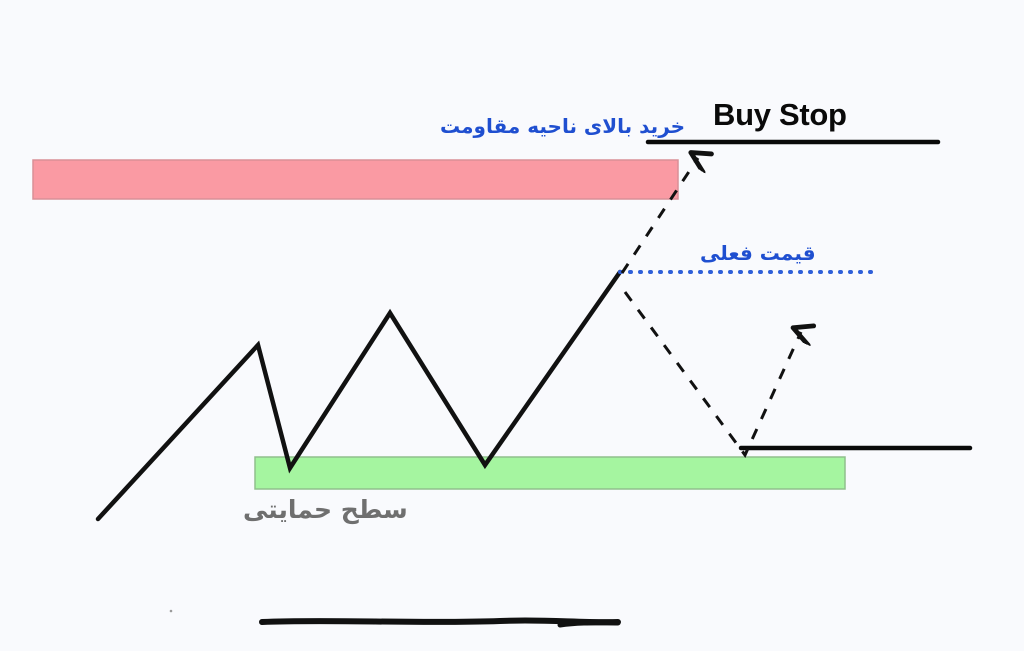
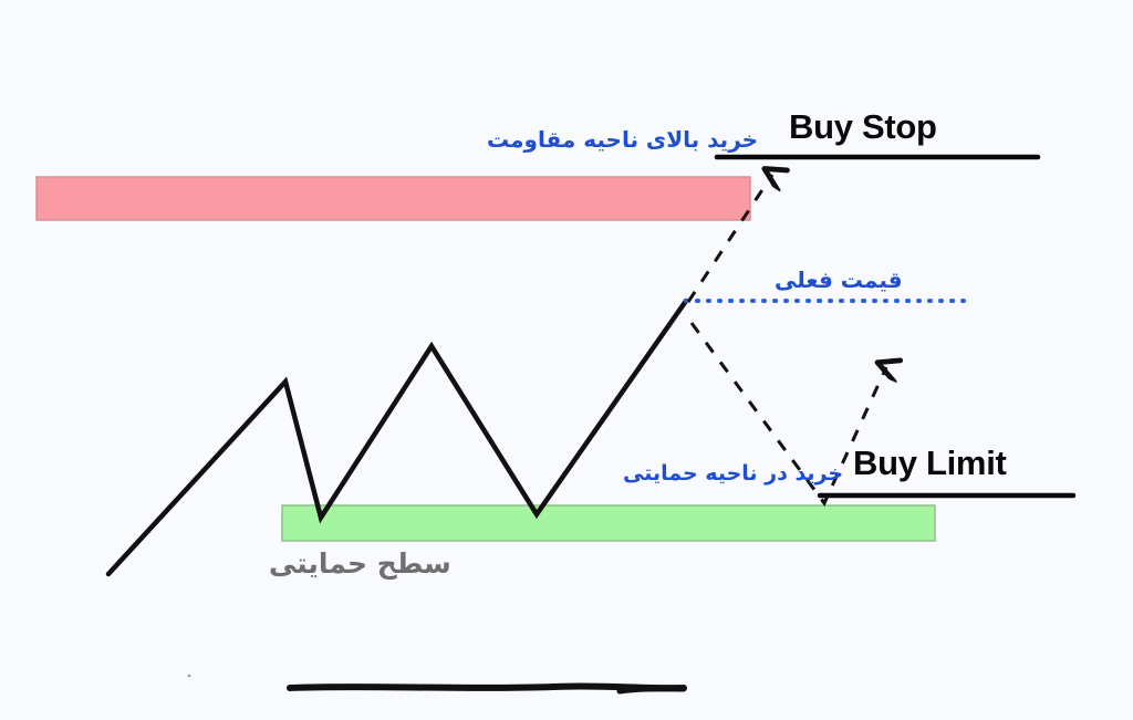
  خرید بالای ناحیه مقاومت
  Buy Stop
  قیمت فعلی
+ خرید در ناحیه حمایتی
+ Buy Limit
  سطح حمایتی
